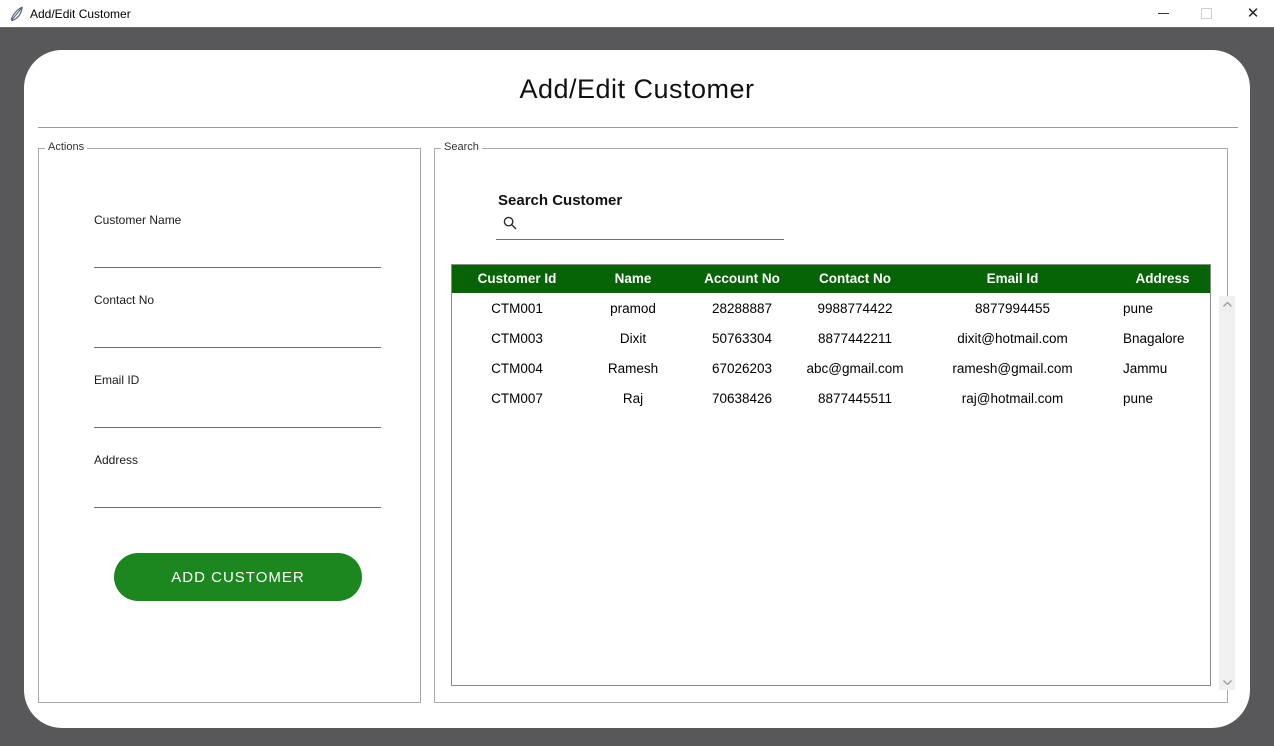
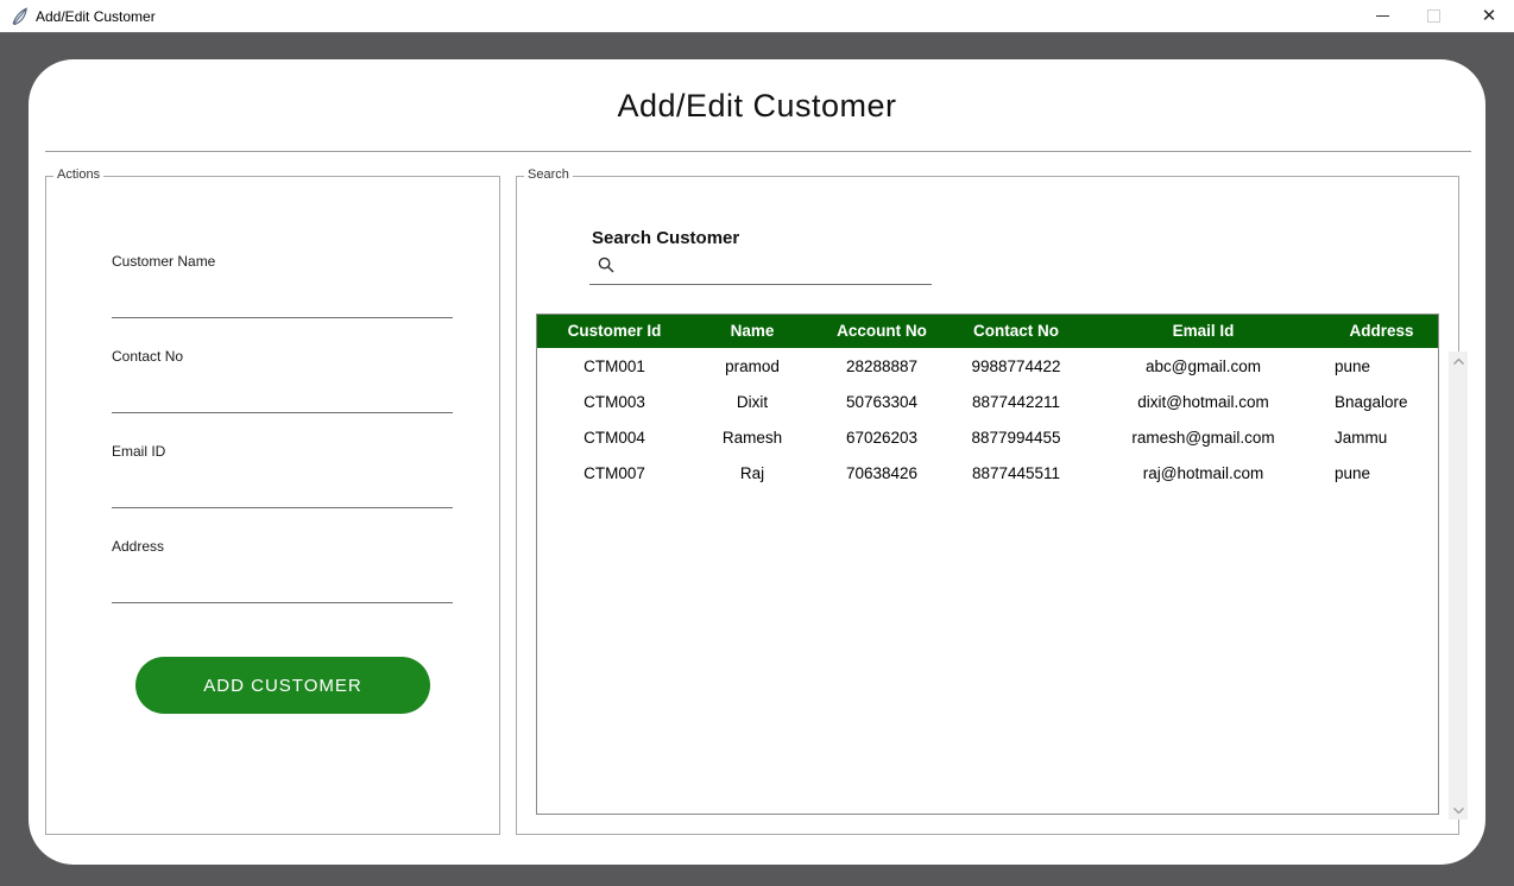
  Add/Edit Customer
  ✕
  Add/Edit Customer
  Actions
  Customer Name
  Contact No
  Email ID
  Address
  ADD CUSTOMER
  Search
  Search Customer
  Customer Id
  Name
  Account No
  Contact No
  Email Id
  Address
  CTM001
  pramod
  28288887
  9988774422
- 8877994455
+ abc@gmail.com
  pune
  CTM003
  Dixit
  50763304
  8877442211
  dixit@hotmail.com
  Bnagalore
  CTM004
  Ramesh
  67026203
- abc@gmail.com
+ 8877994455
  ramesh@gmail.com
  Jammu
  CTM007
  Raj
  70638426
  8877445511
  raj@hotmail.com
  pune
